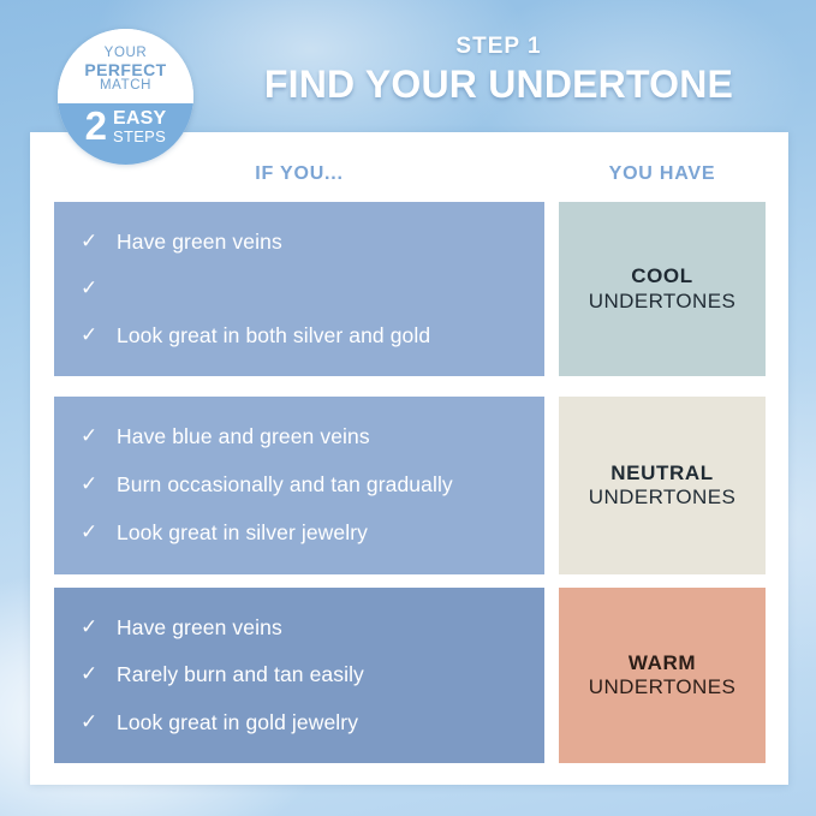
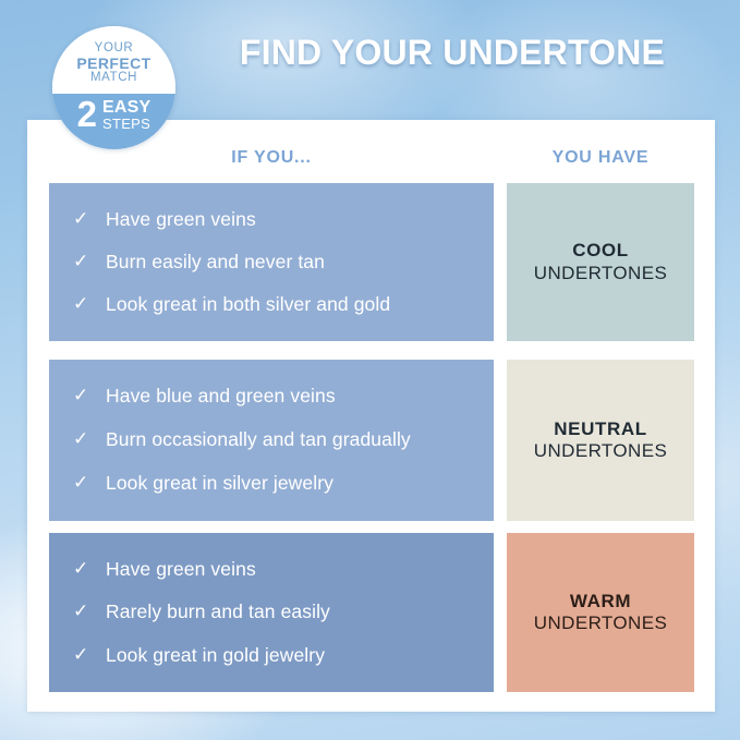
  YOUR
  PERFECT
  MATCH
  2
  EASY
  STEPS
- STEP 1
  FIND YOUR UNDERTONE
  IF YOU...
  YOU HAVE
  ✓
  Have green veins
  ✓
+ Burn easily and never tan
  ✓
  Look great in both silver and gold
  ✓
  Have blue and green veins
  ✓
  Burn occasionally and tan gradually
  ✓
  Look great in silver jewelry
  ✓
  Have green veins
  ✓
  Rarely burn and tan easily
  ✓
  Look great in gold jewelry
  COOL
  UNDERTONES
  NEUTRAL
  UNDERTONES
  WARM
  UNDERTONES
